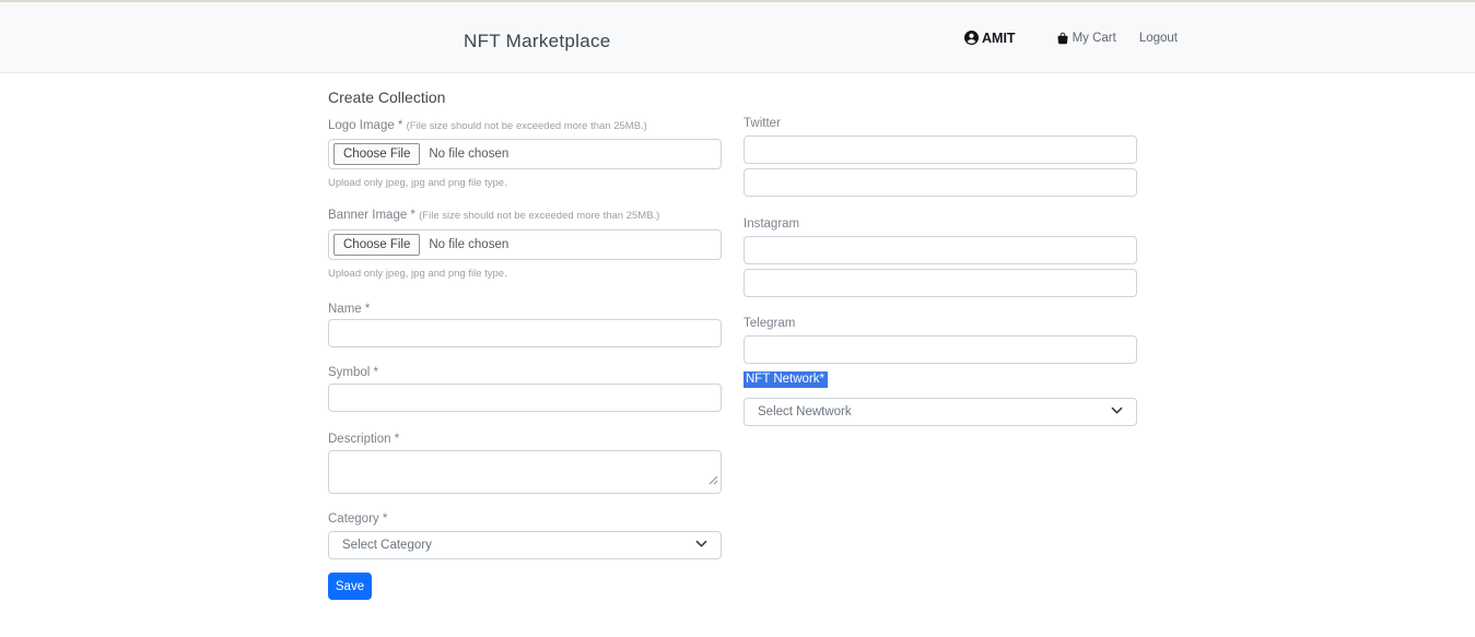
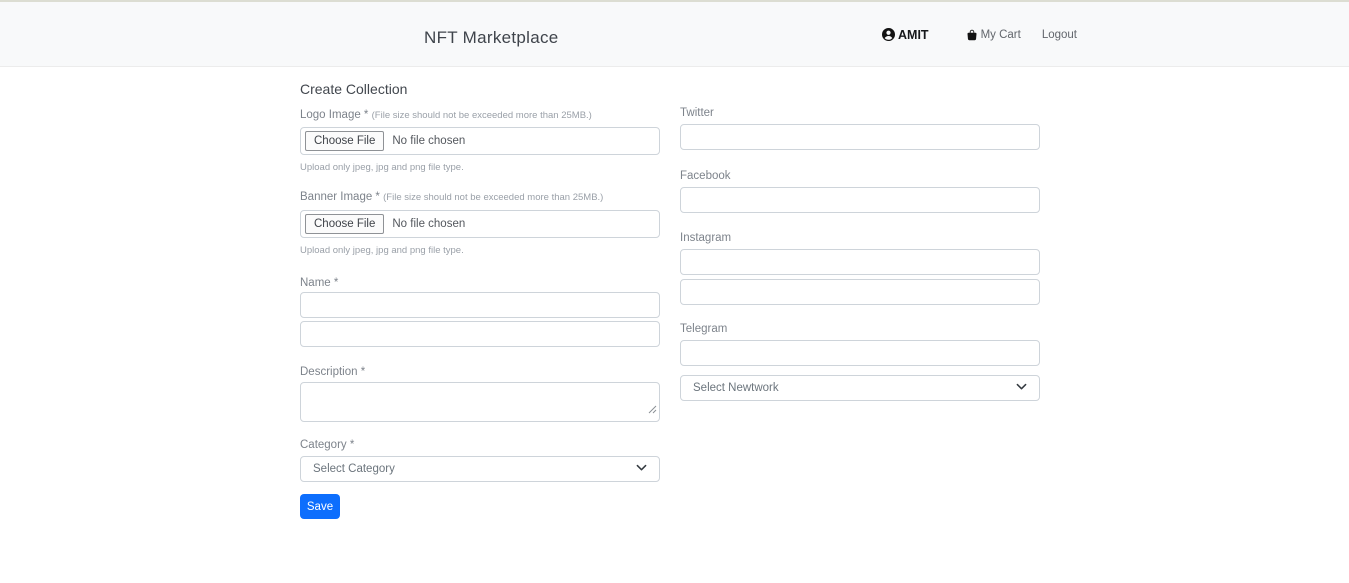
  NFT Marketplace
  AMIT
  My Cart
  Logout
  Create Collection
  Logo Image * (File size should not be exceeded more than 25MB.)
  Choose File
  No file chosen
  Upload only jpeg, jpg and png file type.
  Banner Image * (File size should not be exceeded more than 25MB.)
  Choose File
  No file chosen
  Upload only jpeg, jpg and png file type.
  Name *
- Symbol *
  Description *
  Category *
  Select Category
  Save
  Twitter
+ Facebook
  Instagram
  Telegram
- NFT Network*
  Select Newtwork
